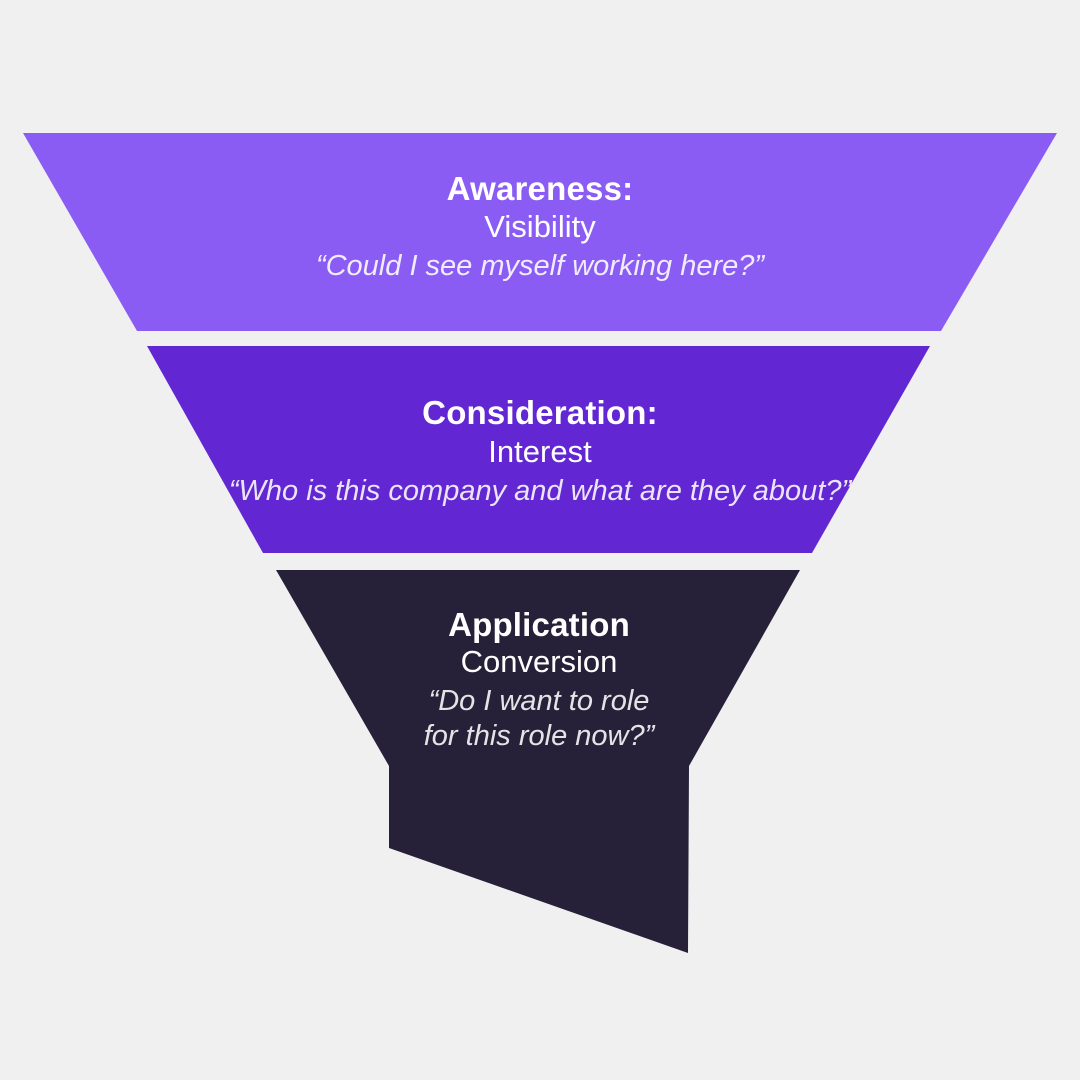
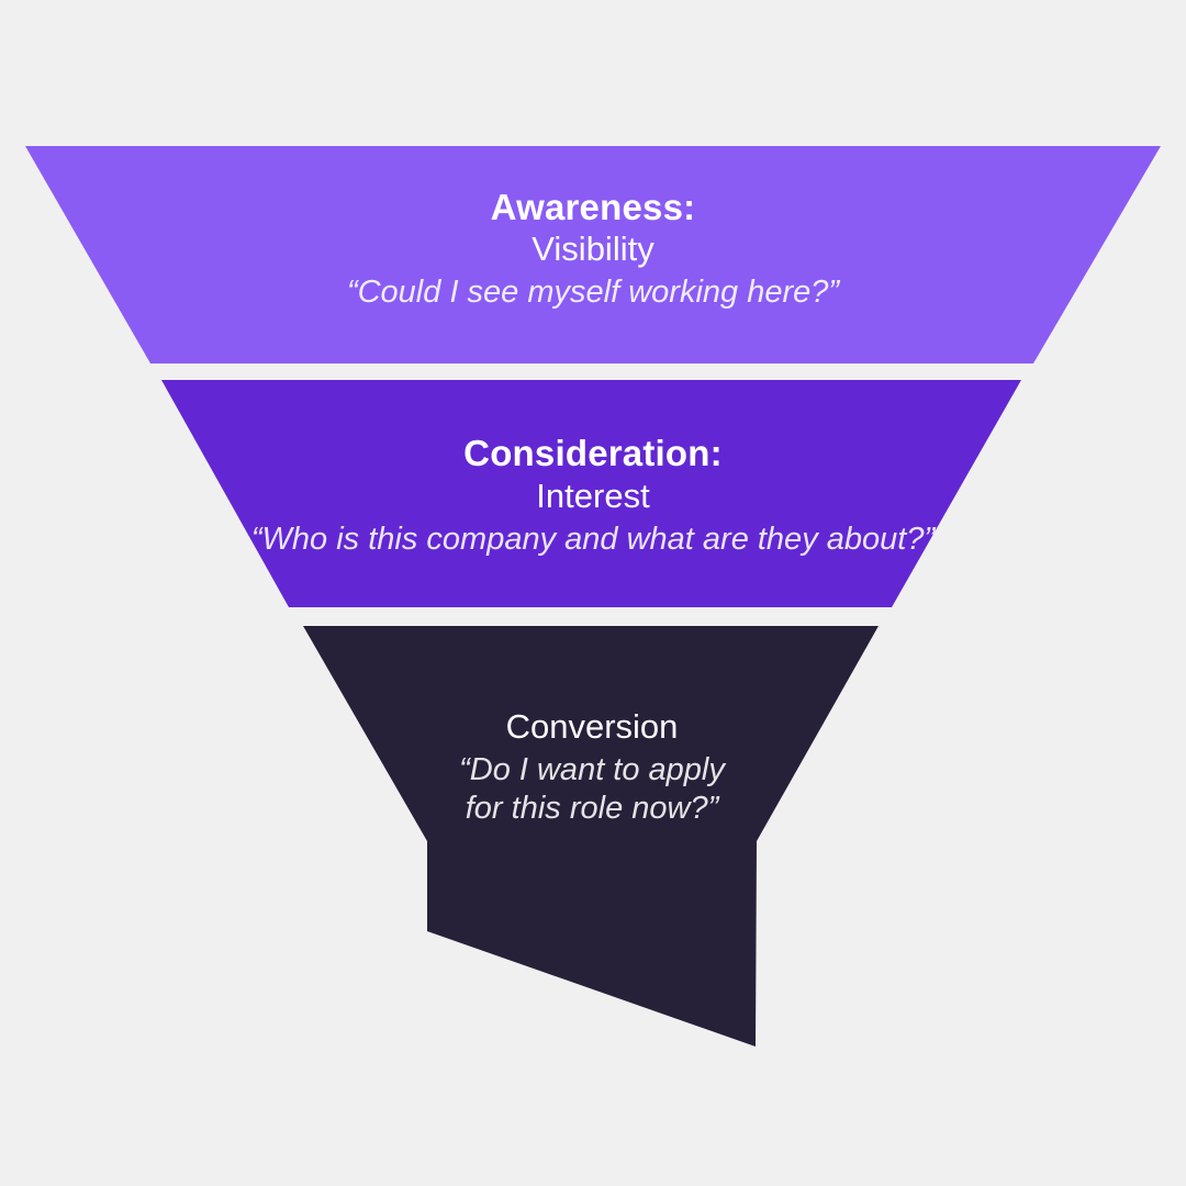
  Awareness:
  Visibility
  “Could I see myself working here?”
  Consideration:
  Interest
  “Who is this company and what are they about?”
- Application
  Conversion
- “Do I want to role
+ “Do I want to apply
  for this role now?”
